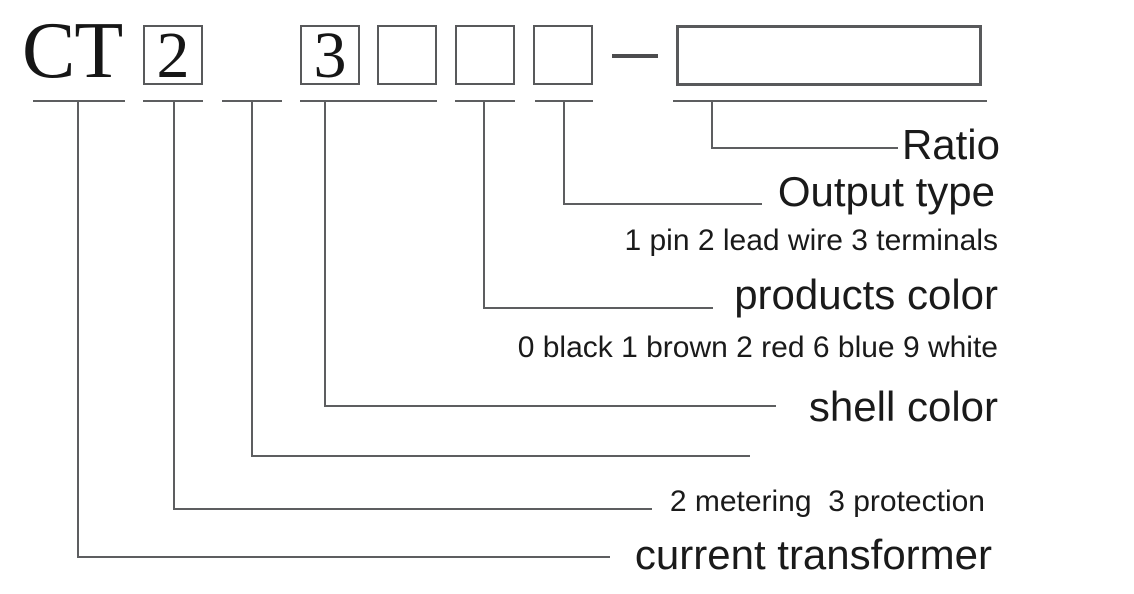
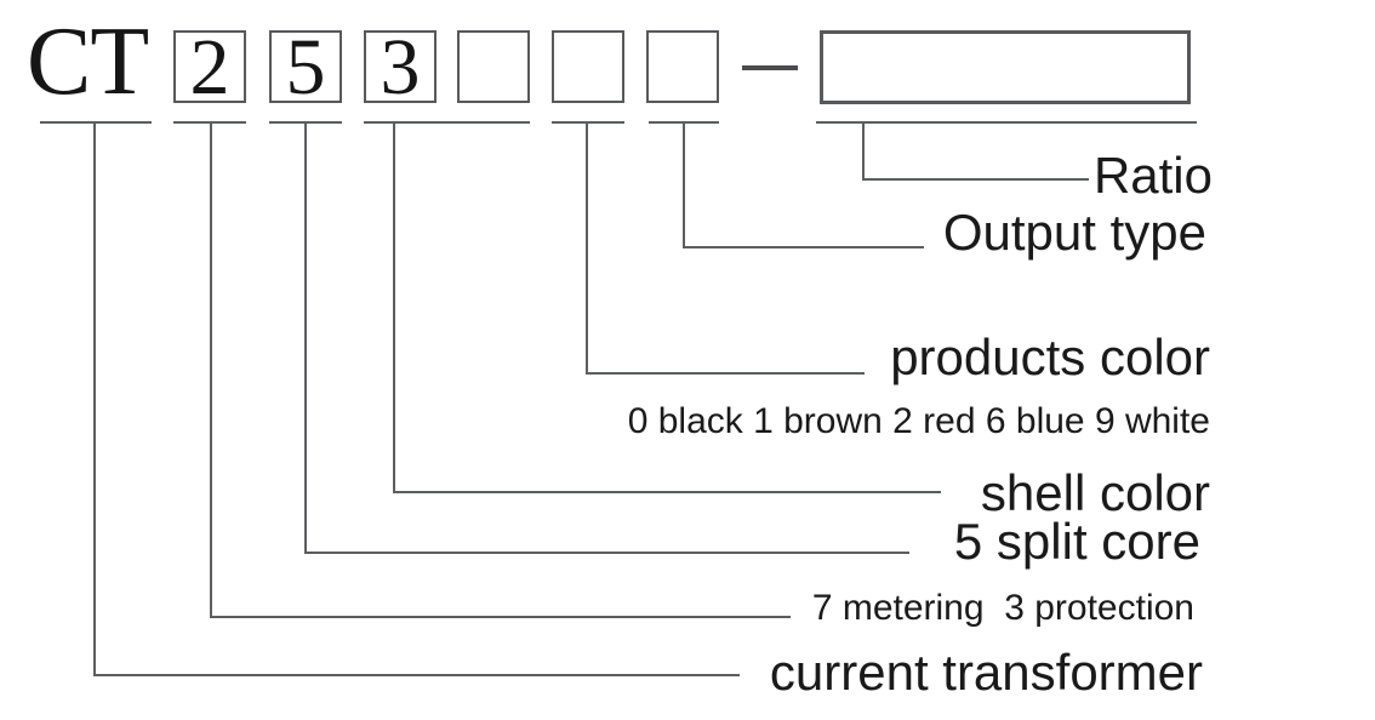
  CT
  2
+ 5
  3
  Ratio
  Output type
- 1 pin 2 lead wire 3 terminals
  products color
  0 black 1 brown 2 red 6 blue 9 white
  shell color
+ 5 split core
- 2 metering 3 protection
+ 7 metering 3 protection
  current transformer
